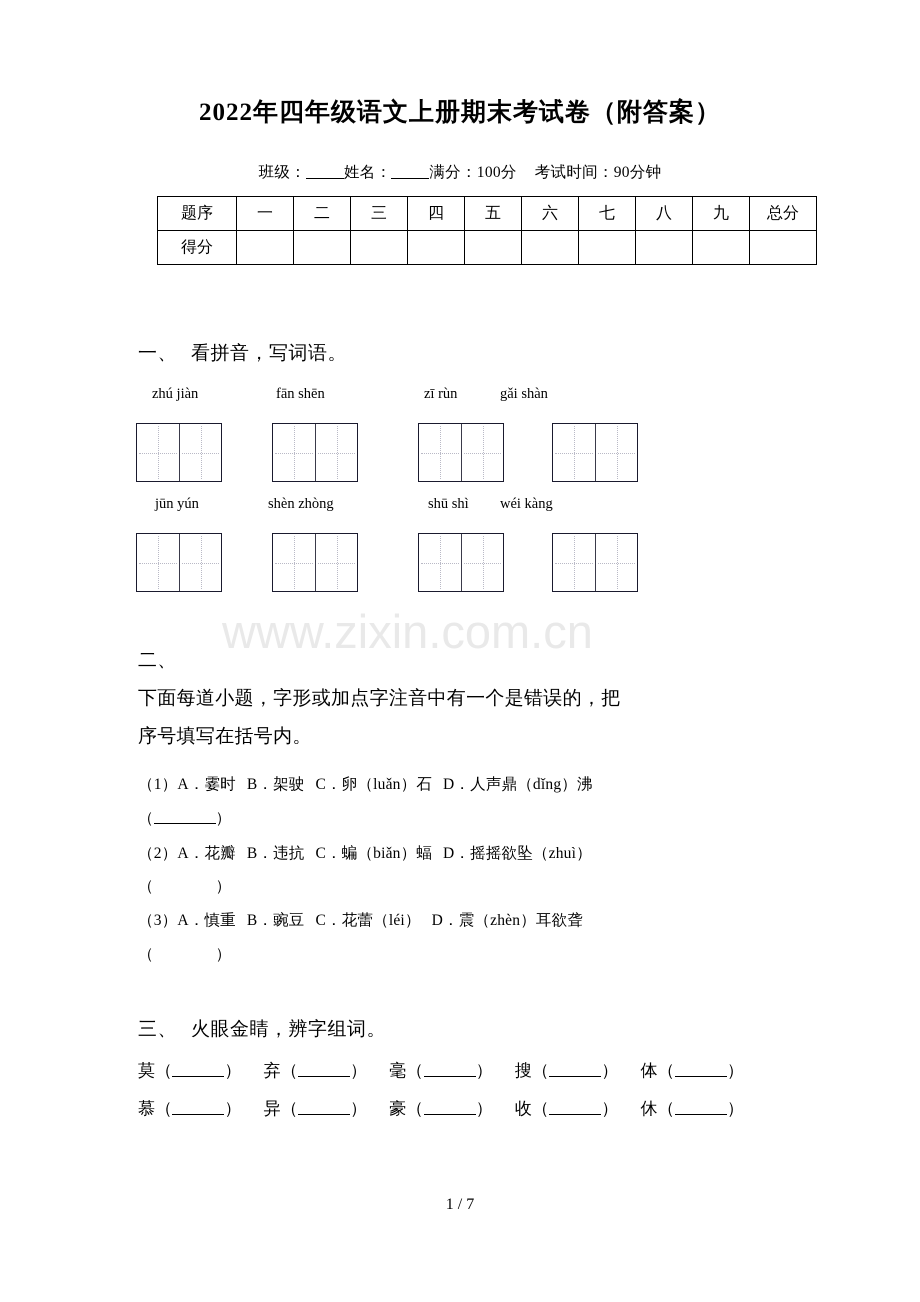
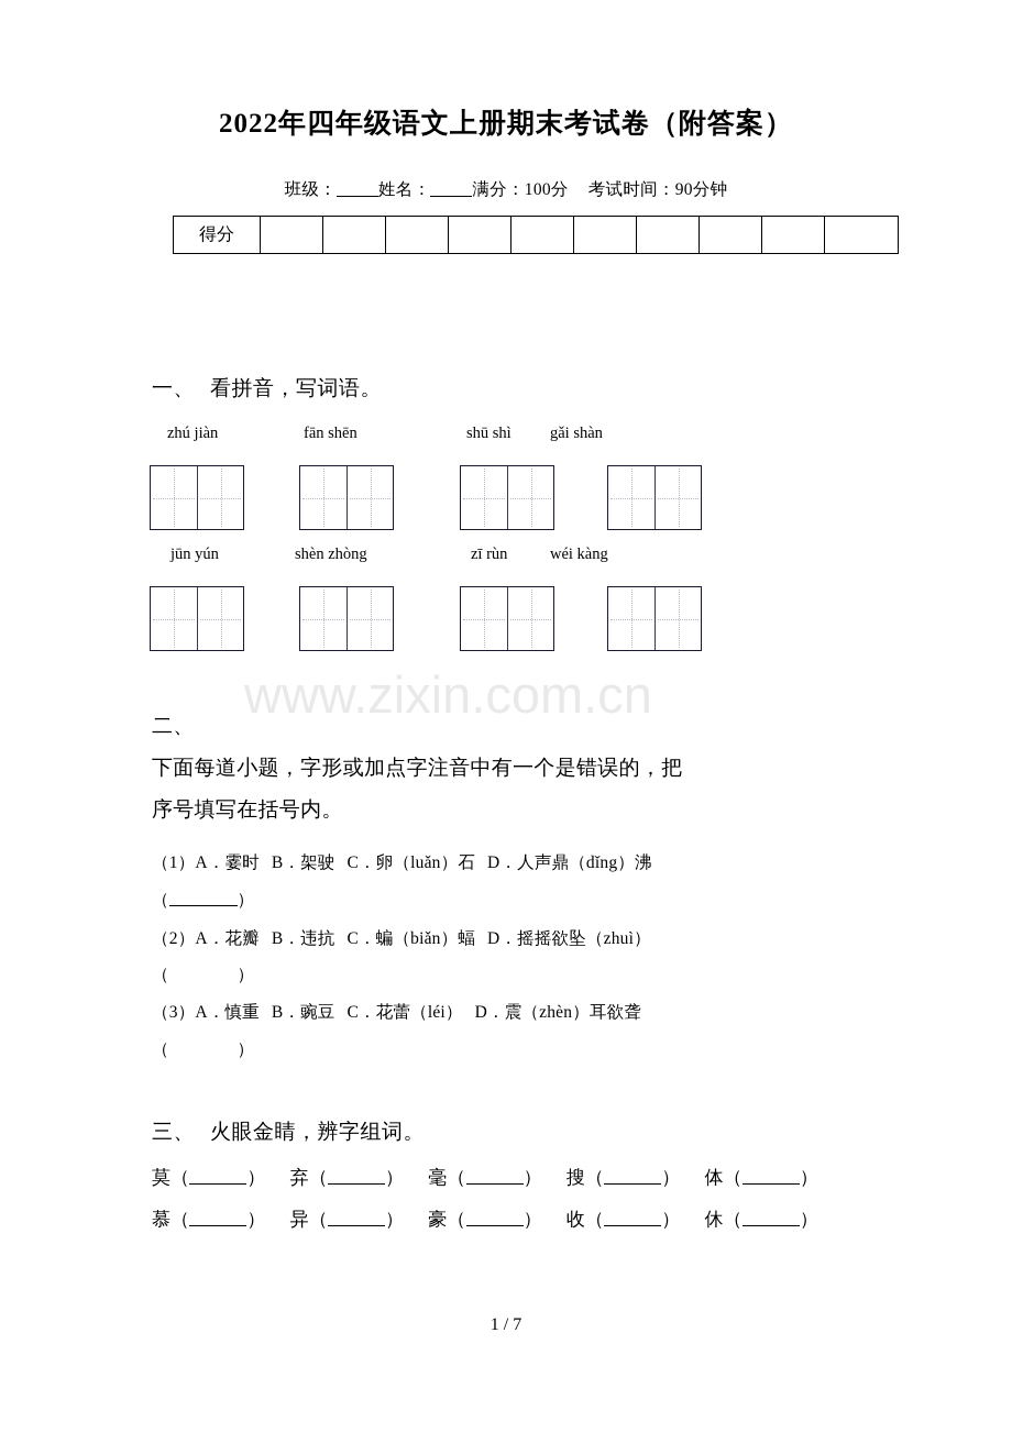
  2022年四年级语文上册期末考试卷（附答案）
  班级： 姓名： 满分：100分 考试时间：90分钟
- 题序	一	二	三	四	五	六	七	八	九	总分
  得分
  一、 看拼音，写词语。
  zhú jiàn
  fān shēn
- zī rùn
+ shū shì
  gǎi shàn
  jūn yún
  shèn zhòng
- shū shì
+ zī rùn
  wéi kàng
  二、
  下面每道小题，字形或加点字注音中有一个是错误的，把
  序号填写在括号内。
  （1）A．霎时 B．架驶 C．卵（luǎn）石 D．人声鼎（dǐng）沸
  （ ）
  （2）A．花瓣 B．违抗 C．蝙（biǎn）蝠 D．摇摇欲坠（zhuì）
  （ ）
  （3）A．慎重 B．豌豆 C．花蕾（léi） D．震（zhèn）耳欲聋
  （ ）
  三、 火眼金睛，辨字组词。
  莫（ ） 弃（ ） 毫（ ） 搜（ ） 体（ ）
  慕（ ） 异（ ） 豪（ ） 收（ ） 休（ ）
  1 / 7
